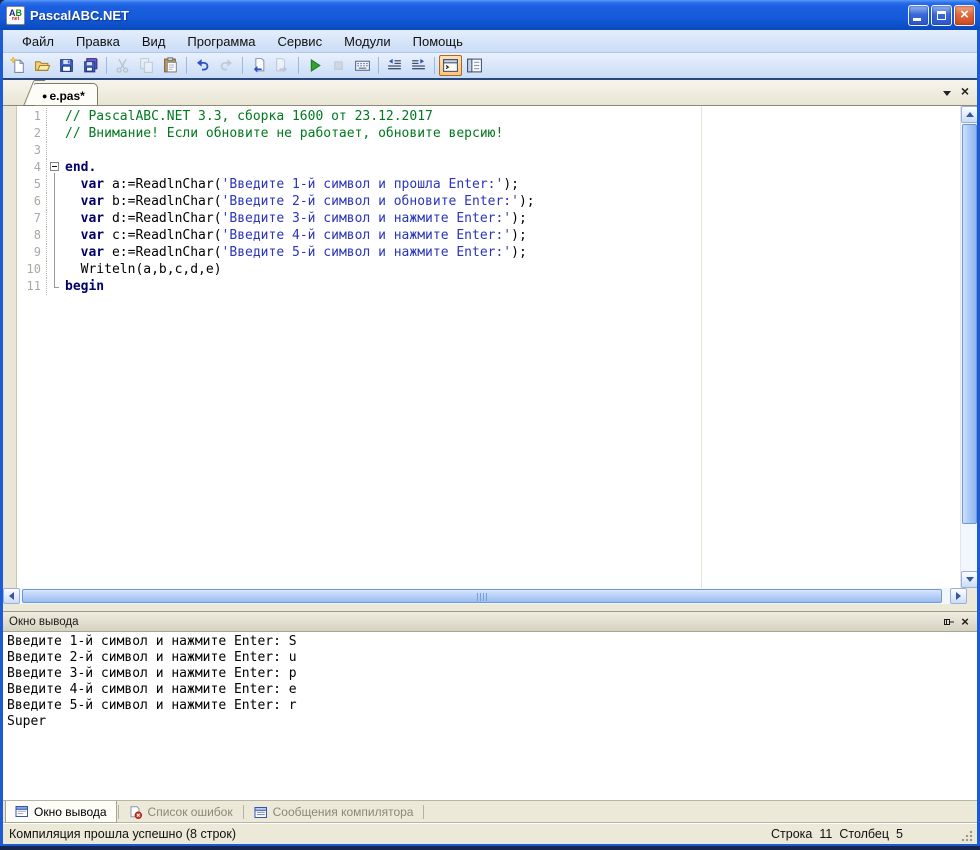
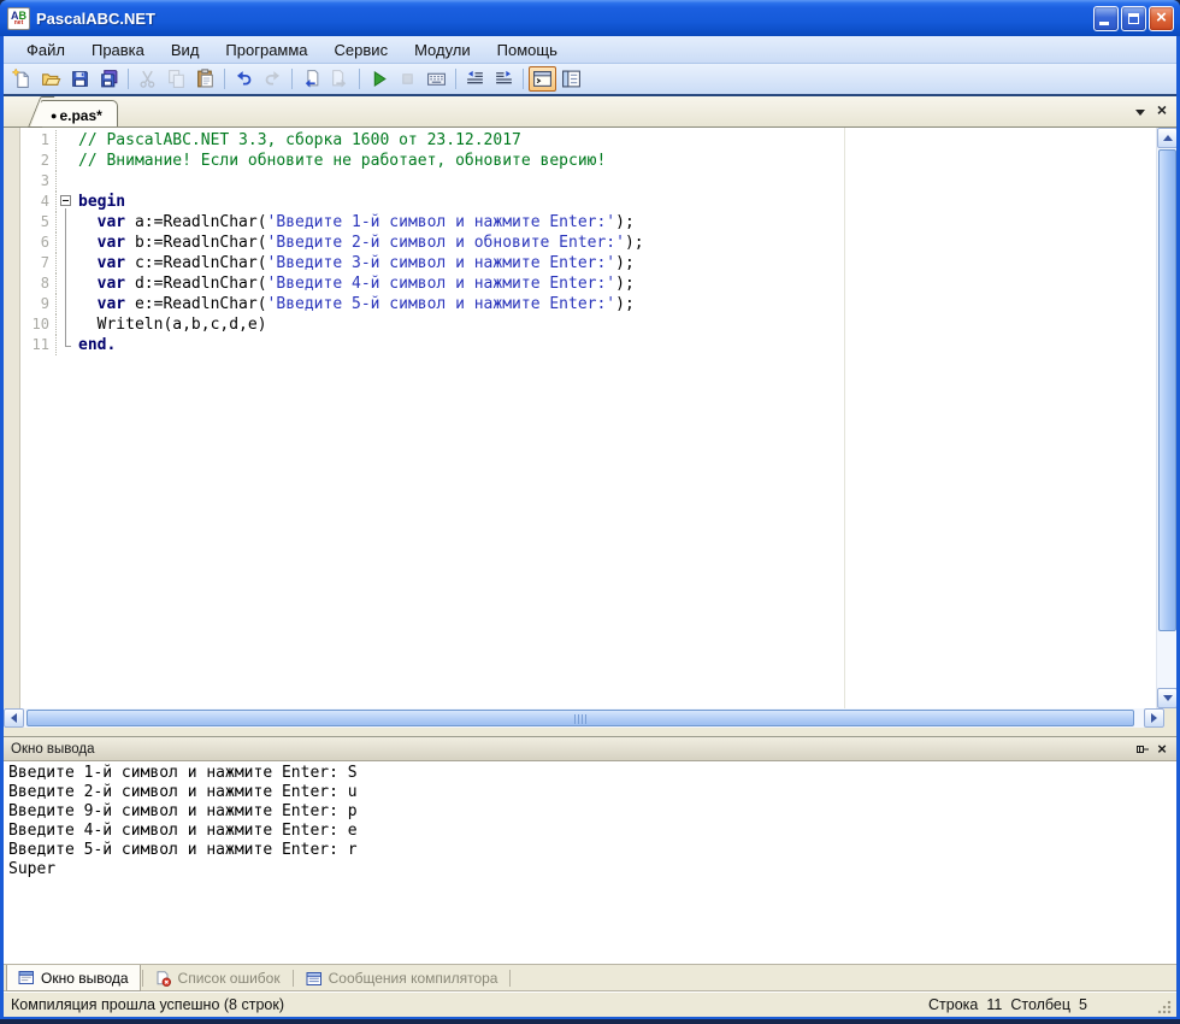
  AB
  PascalABC.NET
  ×
  Файл
  Правка
  Вид
  Программа
  Сервис
  Модули
  Помощь
  ●
  e.pas*
  ×
  1
  // PascalABC.NET 3.3, сборка 1600 от 23.12.2017
  2
  // Внимание! Если обновите не работает, обновите версию!
  3
  4
- end.
+ begin
  5
- var a:=ReadlnChar('Введите 1-й символ и прошла Enter:');
+ var a:=ReadlnChar('Введите 1-й символ и нажмите Enter:');
  6
  var b:=ReadlnChar('Введите 2-й символ и обновите Enter:');
  7
- var d:=ReadlnChar('Введите 3-й символ и нажмите Enter:');
+ var c:=ReadlnChar('Введите 3-й символ и нажмите Enter:');
  8
- var c:=ReadlnChar('Введите 4-й символ и нажмите Enter:');
+ var d:=ReadlnChar('Введите 4-й символ и нажмите Enter:');
  9
  var e:=ReadlnChar('Введите 5-й символ и нажмите Enter:');
  10
  Writeln(a,b,c,d,e)
  11
- begin
+ end.
  Окно вывода
  ×
  Введите 1-й символ и нажмите Enter: S
  Введите 2-й символ и нажмите Enter: u
- Введите 3-й символ и нажмите Enter: p
+ Введите 9-й символ и нажмите Enter: p
  Введите 4-й символ и нажмите Enter: e
  Введите 5-й символ и нажмите Enter: r
  Super
  Окно вывода
  Список ошибок
  Сообщения компилятора
  Компиляция прошла успешно (8 строк)
  Строка
  11
  Столбец
  5
